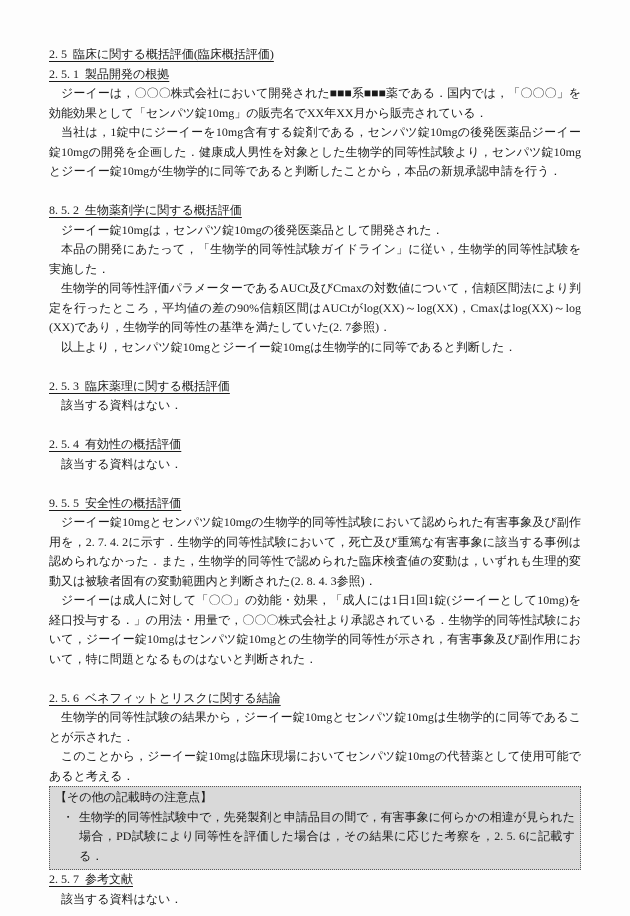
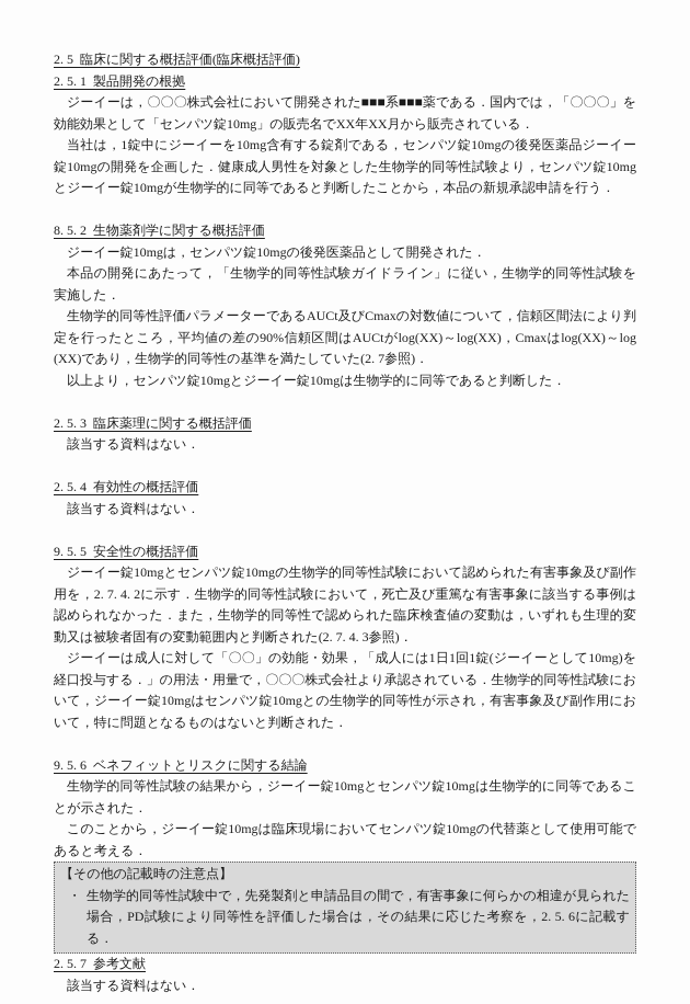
  2. 5 臨床に関する概括評価(臨床概括評価)
  2. 5. 1 製品開発の根拠
  ジーイーは，〇〇〇株式会社において開発された■■■系■■■薬である．国内では，「〇〇〇」を効能効果として「センパツ錠10mg」の販売名でXX年XX月から販売されている．
  当社は，1錠中にジーイーを10mg含有する錠剤である，センパツ錠10mgの後発医薬品ジーイー錠10mgの開発を企画した．健康成人男性を対象とした生物学的同等性試験より，センパツ錠10mgとジーイー錠10mgが生物学的に同等であると判断したことから，本品の新規承認申請を行う．
  8. 5. 2 生物薬剤学に関する概括評価
  ジーイー錠10mgは，センパツ錠10mgの後発医薬品として開発された．
  本品の開発にあたって，「生物学的同等性試験ガイドライン」に従い，生物学的同等性試験を実施した．
  生物学的同等性評価パラメーターであるAUCt及びCmaxの対数値について，信頼区間法により判定を行ったところ，平均値の差の90%信頼区間はAUCtがlog(XX)～log(XX)，Cmaxはlog(XX)～log(XX)であり，生物学的同等性の基準を満たしていた(2. 7参照)．
  以上より，センパツ錠10mgとジーイー錠10mgは生物学的に同等であると判断した．
  2. 5. 3 臨床薬理に関する概括評価
  該当する資料はない．
  2. 5. 4 有効性の概括評価
  該当する資料はない．
  9. 5. 5 安全性の概括評価
- ジーイー錠10mgとセンパツ錠10mgの生物学的同等性試験において認められた有害事象及び副作用を，2. 7. 4. 2に示す．生物学的同等性試験において，死亡及び重篤な有害事象に該当する事例は認められなかった．また，生物学的同等性で認められた臨床検査値の変動は，いずれも生理的変動又は被験者固有の変動範囲内と判断された(2. 8. 4. 3参照)．
+ ジーイー錠10mgとセンパツ錠10mgの生物学的同等性試験において認められた有害事象及び副作用を，2. 7. 4. 2に示す．生物学的同等性試験において，死亡及び重篤な有害事象に該当する事例は認められなかった．また，生物学的同等性で認められた臨床検査値の変動は，いずれも生理的変動又は被験者固有の変動範囲内と判断された(2. 7. 4. 3参照)．
  ジーイーは成人に対して「〇〇」の効能・効果，「成人には1日1回1錠(ジーイーとして10mg)を経口投与する．」の用法・用量で，〇〇〇株式会社より承認されている．生物学的同等性試験において，ジーイー錠10mgはセンパツ錠10mgとの生物学的同等性が示され，有害事象及び副作用において，特に問題となるものはないと判断された．
- 2. 5. 6 ベネフィットとリスクに関する結論
+ 9. 5. 6 ベネフィットとリスクに関する結論
  生物学的同等性試験の結果から，ジーイー錠10mgとセンパツ錠10mgは生物学的に同等であることが示された．
  このことから，ジーイー錠10mgは臨床現場においてセンパツ錠10mgの代替薬として使用可能であると考える．
  【その他の記載時の注意点】
  ・
  生物学的同等性試験中で，先発製剤と申請品目の間で，有害事象に何らかの相違が見られた場合，PD試験により同等性を評価した場合は，その結果に応じた考察を，2. 5. 6に記載する．
  2. 5. 7 参考文献
  該当する資料はない．
